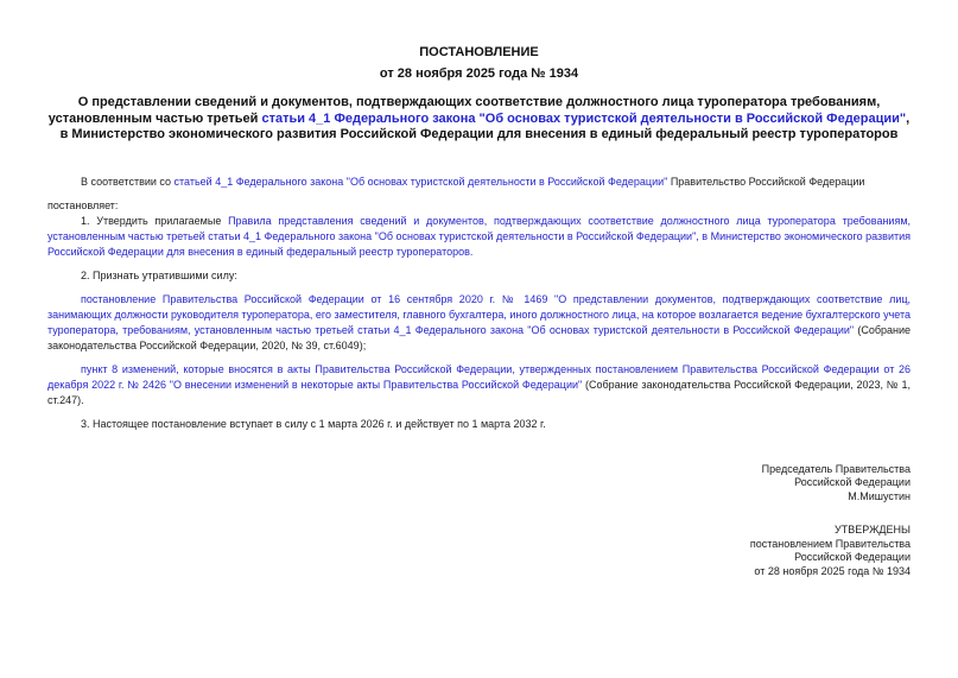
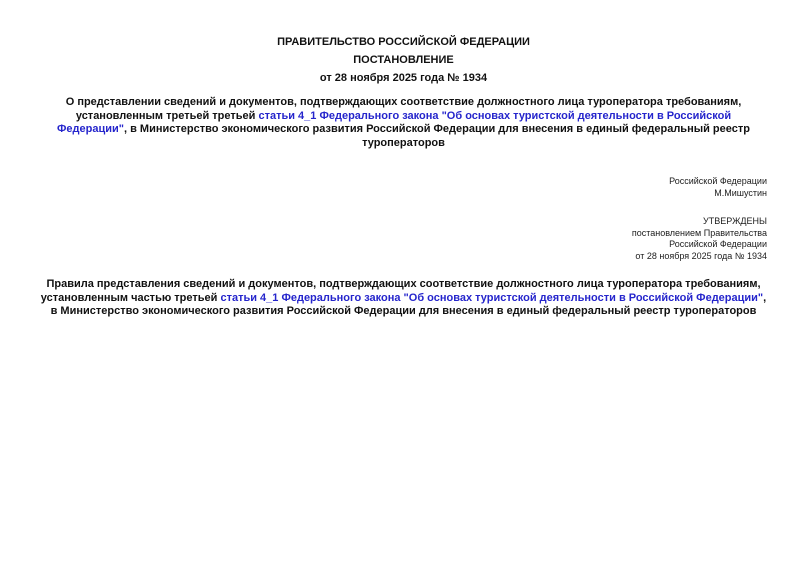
+ ПРАВИТЕЛЬСТВО РОССИЙСКОЙ ФЕДЕРАЦИИ
  ПОСТАНОВЛЕНИЕ
  от 28 ноября 2025 года № 1934
- О представлении сведений и документов, подтверждающих соответствие должностного лица туроператора требованиям, установленным частью третьей статьи 4_1 Федерального закона "Об основах туристской деятельности в Российской Федерации", в Министерство экономического развития Российской Федерации для внесения в единый федеральный реестр туроператоров
+ О представлении сведений и документов, подтверждающих соответствие должностного лица туроператора требованиям, установленным третьей третьей статьи 4_1 Федерального закона "Об основах туристской деятельности в Российской Федерации", в Министерство экономического развития Российской Федерации для внесения в единый федеральный реестр туроператоров
- В соответствии со статьей 4_1 Федерального закона "Об основах туристской деятельности в Российской Федерации" Правительство Российской Федерации
- постановляет:
- 1. Утвердить прилагаемые Правила представления сведений и документов, подтверждающих соответствие должностного лица туроператора требованиям, установленным частью третьей статьи 4_1 Федерального закона "Об основах туристской деятельности в Российской Федерации", в Министерство экономического развития Российской Федерации для внесения в единый федеральный реестр туроператоров.
- 2. Признать утратившими силу:
- постановление Правительства Российской Федерации от 16 сентября 2020 г. № 1469 "О представлении документов, подтверждающих соответствие лиц, занимающих должности руководителя туроператора, его заместителя, главного бухгалтера, иного должностного лица, на которое возлагается ведение бухгалтерского учета туроператора, требованиям, установленным частью третьей статьи 4_1 Федерального закона "Об основах туристской деятельности в Российской Федерации" (Собрание законодательства Российской Федерации, 2020, № 39, ст.6049);
- пункт 8 изменений, которые вносятся в акты Правительства Российской Федерации, утвержденных постановлением Правительства Российской Федерации от 26 декабря 2022 г. № 2426 "О внесении изменений в некоторые акты Правительства Российской Федерации" (Собрание законодательства Российской Федерации, 2023, № 1, ст.247).
- 3. Настоящее постановление вступает в силу с 1 марта 2026 г. и действует по 1 марта 2032 г.
- Председатель Правительства
  Российской Федерации
  М.Мишустин
  УТВЕРЖДЕНЫ
  постановлением Правительства
  Российской Федерации
  от 28 ноября 2025 года № 1934
+ Правила представления сведений и документов, подтверждающих соответствие должностного лица туроператора требованиям, установленным частью третьей статьи 4_1 Федерального закона "Об основах туристской деятельности в Российской Федерации", в Министерство экономического развития Российской Федерации для внесения в единый федеральный реестр туроператоров
